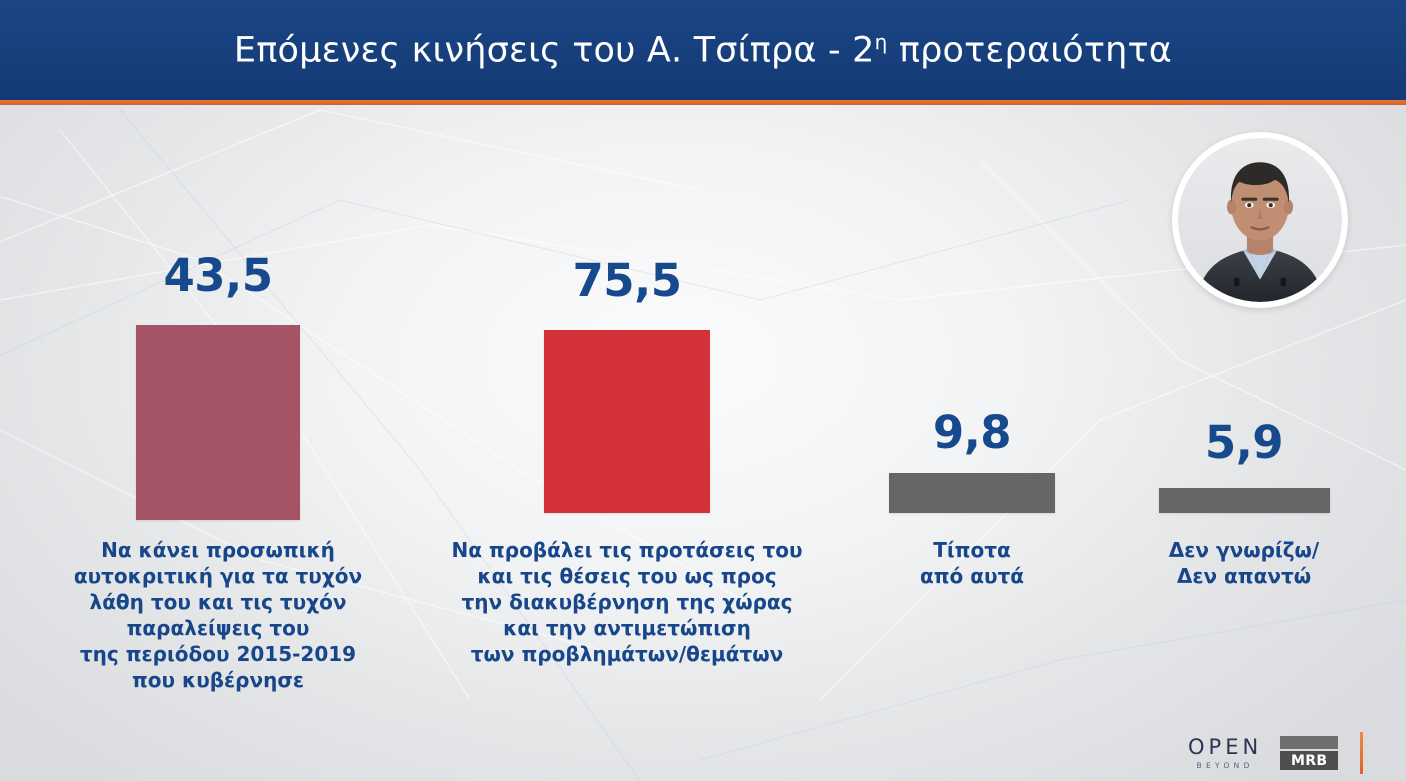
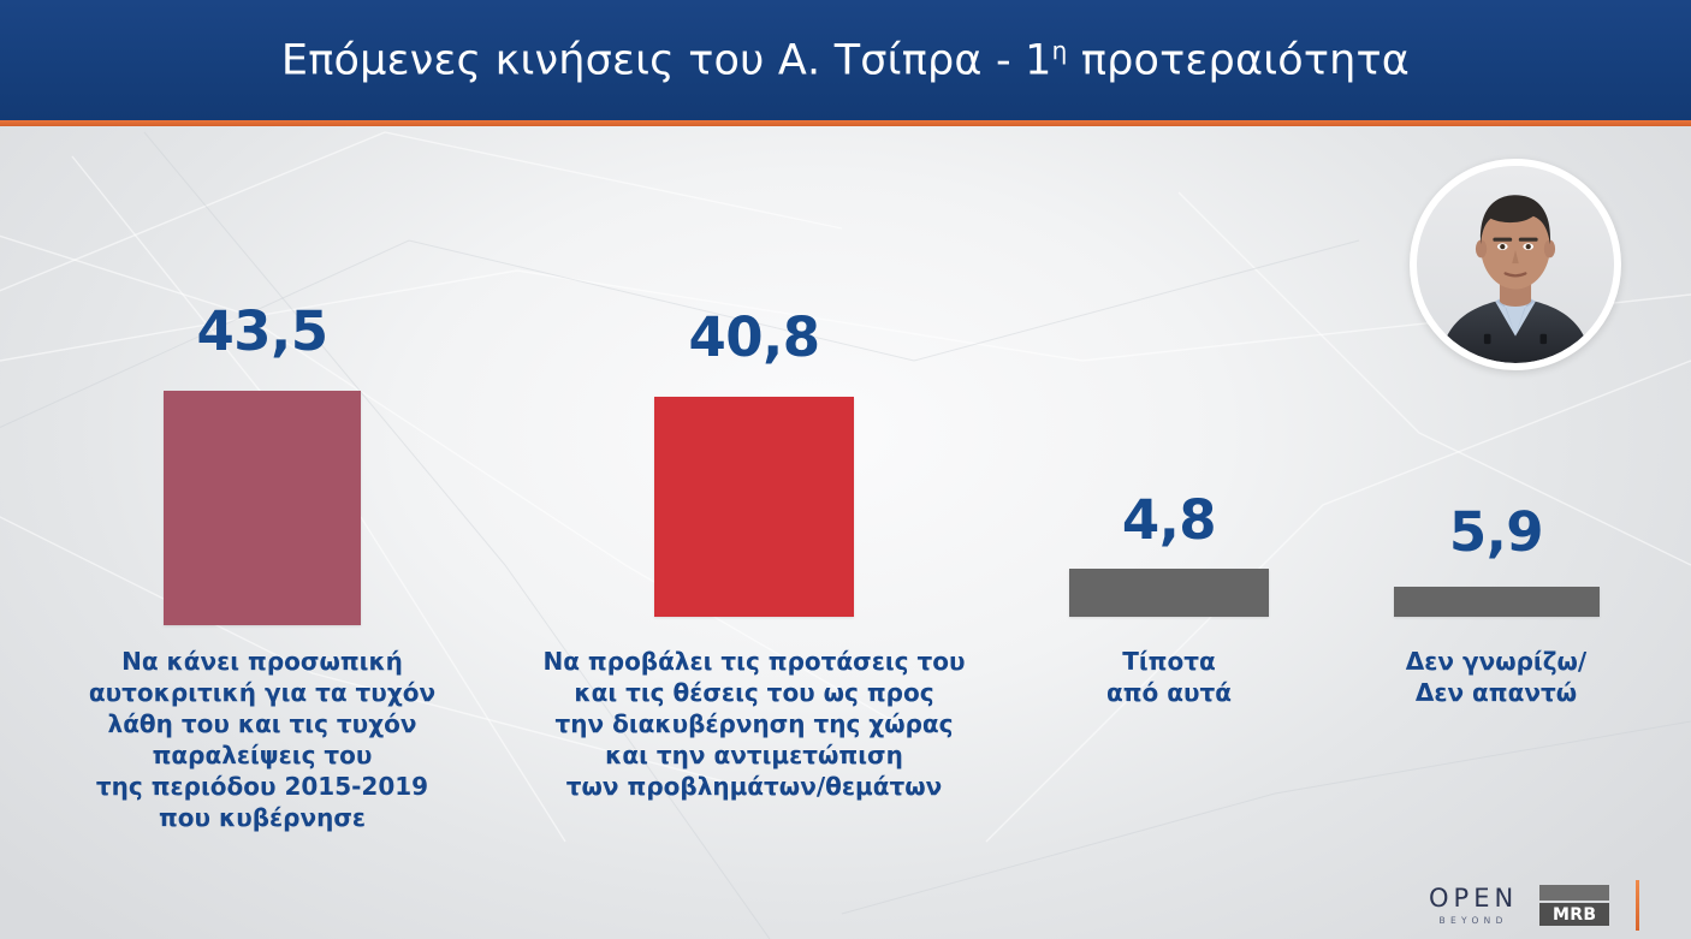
- Επόμενες κινήσεις του Α. Τσίπρα - 2η προτεραιότητα
+ Επόμενες κινήσεις του Α. Τσίπρα - 1η προτεραιότητα
  43,5
  Να κάνει προσωπική
  αυτοκριτική για τα τυχόν
  λάθη του και τις τυχόν
  παραλείψεις του
  της περιόδου 2015-2019
  που κυβέρνησε
- 75,5
+ 40,8
  Να προβάλει τις προτάσεις του
  και τις θέσεις του ως προς
  την διακυβέρνηση της χώρας
  και την αντιμετώπιση
  των προβλημάτων/θεμάτων
- 9,8
+ 4,8
  Τίποτα
  από αυτά
  5,9
  Δεν γνωρίζω/
  Δεν απαντώ
  OPEN
  BEYOND
  MRB
